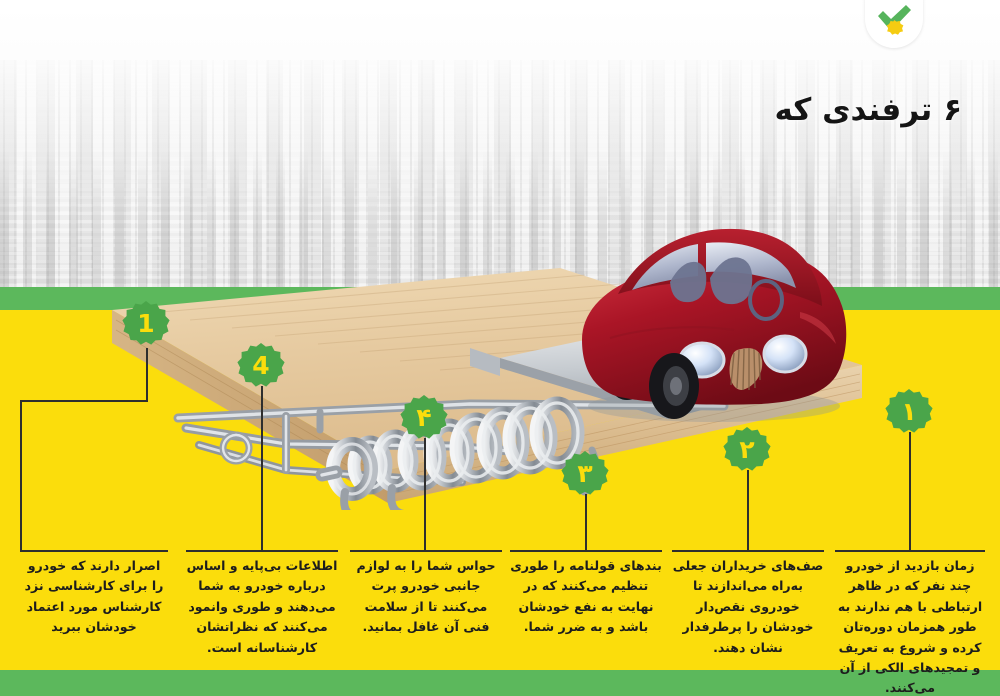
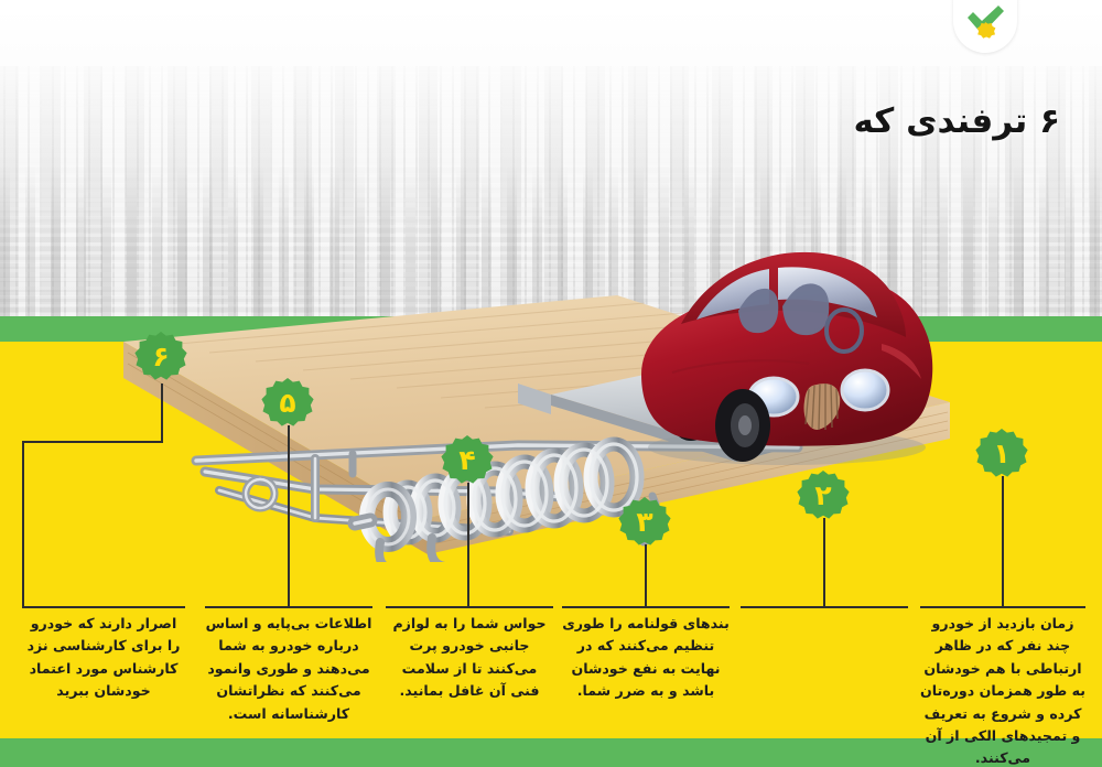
  ۶ ترفندی که
  ۱
  ۲
  ۳
  ۴
- 4
+ ۵
- 1
+ ۶
- زمان بازدید از خودرو چند نفر که در ظاهر ارتباطی با هم ندارند به طور همزمان دوره‌تان کرده و شروع به تعریف و تمجیدهای الکی از آن می‌کنند.
+ زمان بازدید از خودرو چند نفر که در ظاهر ارتباطی با هم خودشان به طور همزمان دوره‌تان کرده و شروع به تعریف و تمجیدهای الکی از آن می‌کنند.
- صف‌های خریداران جعلی به‌راه می‌اندازند تا خودروی نقص‌دار خودشان را پرطرفدار نشان دهند.
  بندهای قولنامه را طوری تنظیم می‌کنند که در نهایت به نفع خودشان باشد و به ضرر شما.
  حواس شما را به لوازم جانبی خودرو پرت می‌کنند تا از سلامت فنی آن غافل بمانید.
  اطلاعات بی‌پایه و اساس درباره خودرو به شما می‌دهند و طوری وانمود می‌کنند که نظراتشان کارشناسانه است.
  اصرار دارند که خودرو را برای کارشناسی نزد کارشناس مورد اعتماد خودشان ببرید
